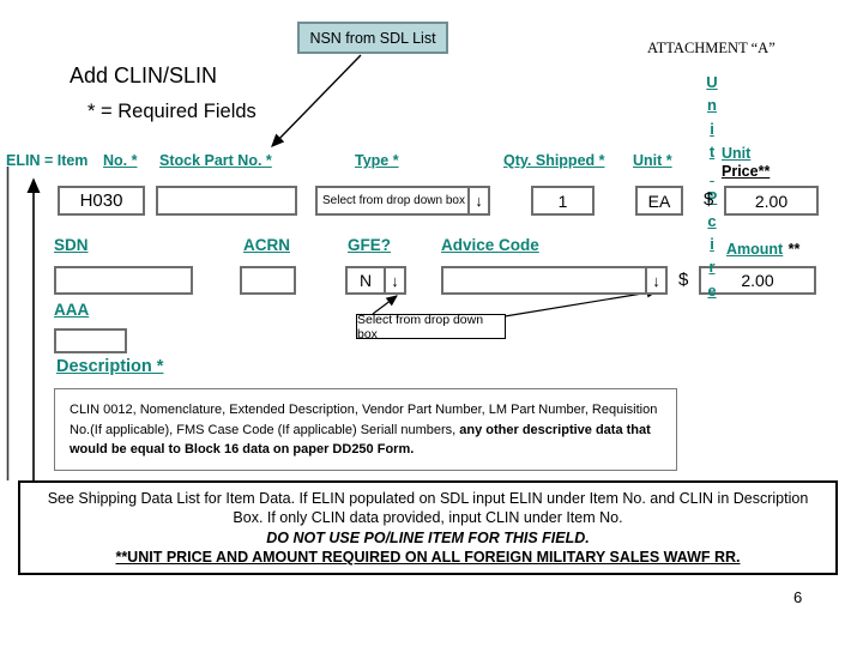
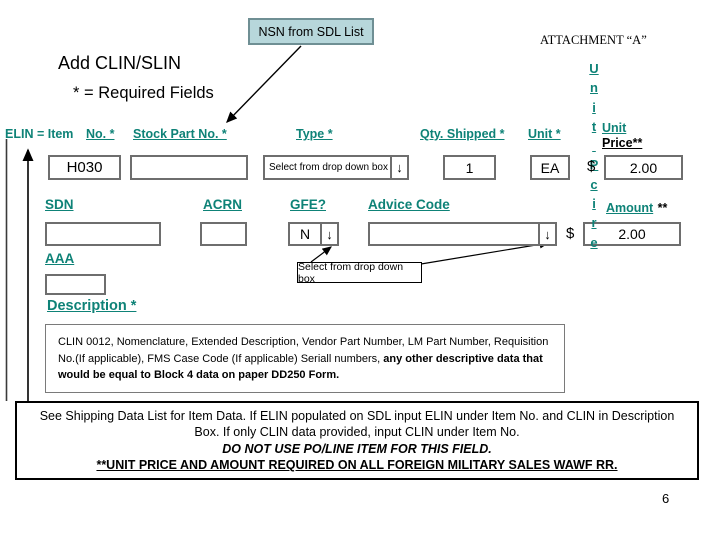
  NSN from SDL List
  ATTACHMENT “A”
  Add CLIN/SLIN
  * = Required Fields
  U
  n
  i
  t
  P
  c
  i
  r
  e
  ELIN = Item
  No. *
  Stock Part No. *
  Type *
  Qty. Shipped *
  Unit *
  Unit
  Price**
  H030
  Select from drop down box
  ↓
  1
  EA
  $
  2.00
  SDN
  ACRN
  GFE?
  Advice Code
  Amount **
  N
  ↓
  ↓
  $
  2.00
  Select from drop down box
  AAA
  Description *
- CLIN 0012, Nomenclature, Extended Description, Vendor Part Number, LM Part Number, Requisition No.(If applicable), FMS Case Code (If applicable) Seriall numbers, any other descriptive data that would be equal to Block 16 data on paper DD250 Form.
+ CLIN 0012, Nomenclature, Extended Description, Vendor Part Number, LM Part Number, Requisition No.(If applicable), FMS Case Code (If applicable) Seriall numbers, any other descriptive data that would be equal to Block 4 data on paper DD250 Form.
  See Shipping Data List for Item Data. If ELIN populated on SDL input ELIN under Item No. and CLIN in Description Box. If only CLIN data provided, input CLIN under Item No.
  DO NOT USE PO/LINE ITEM FOR THIS FIELD.
  **UNIT PRICE AND AMOUNT REQUIRED ON ALL FOREIGN MILITARY SALES WAWF RR.
  6
